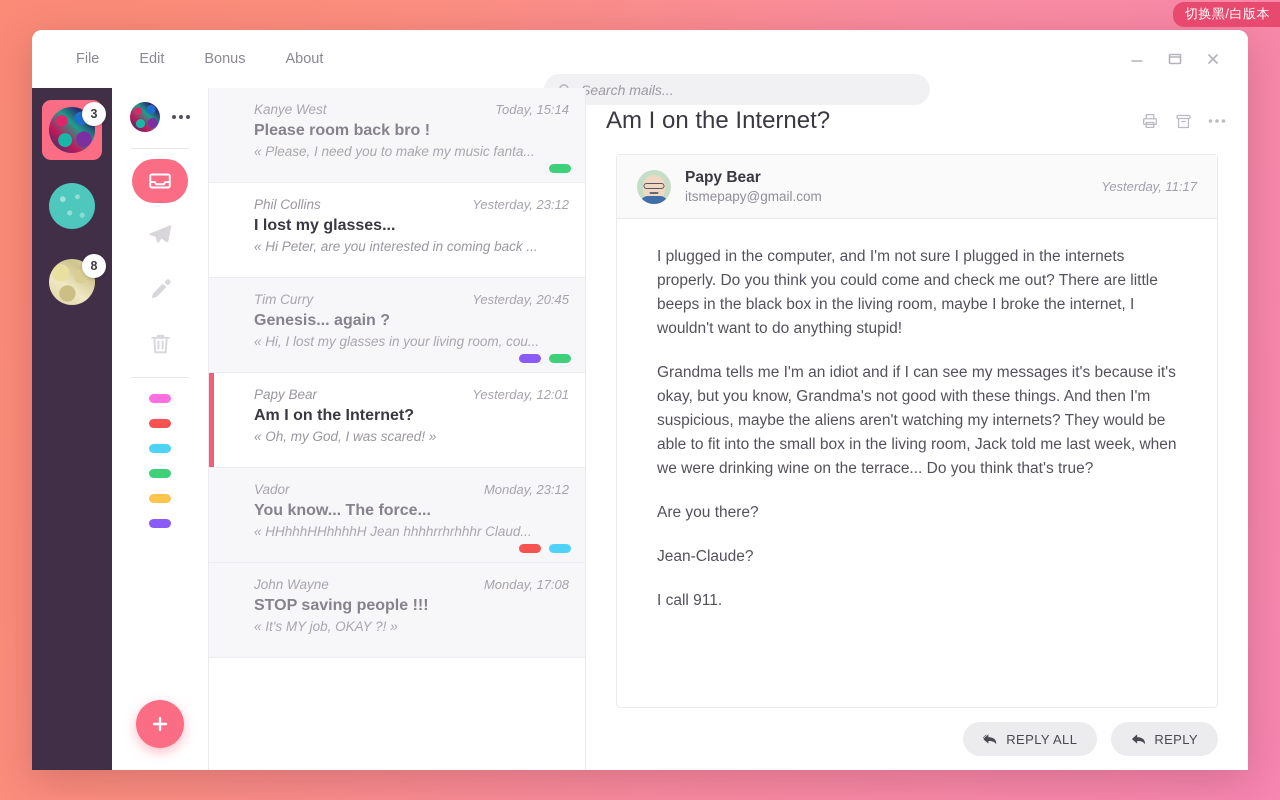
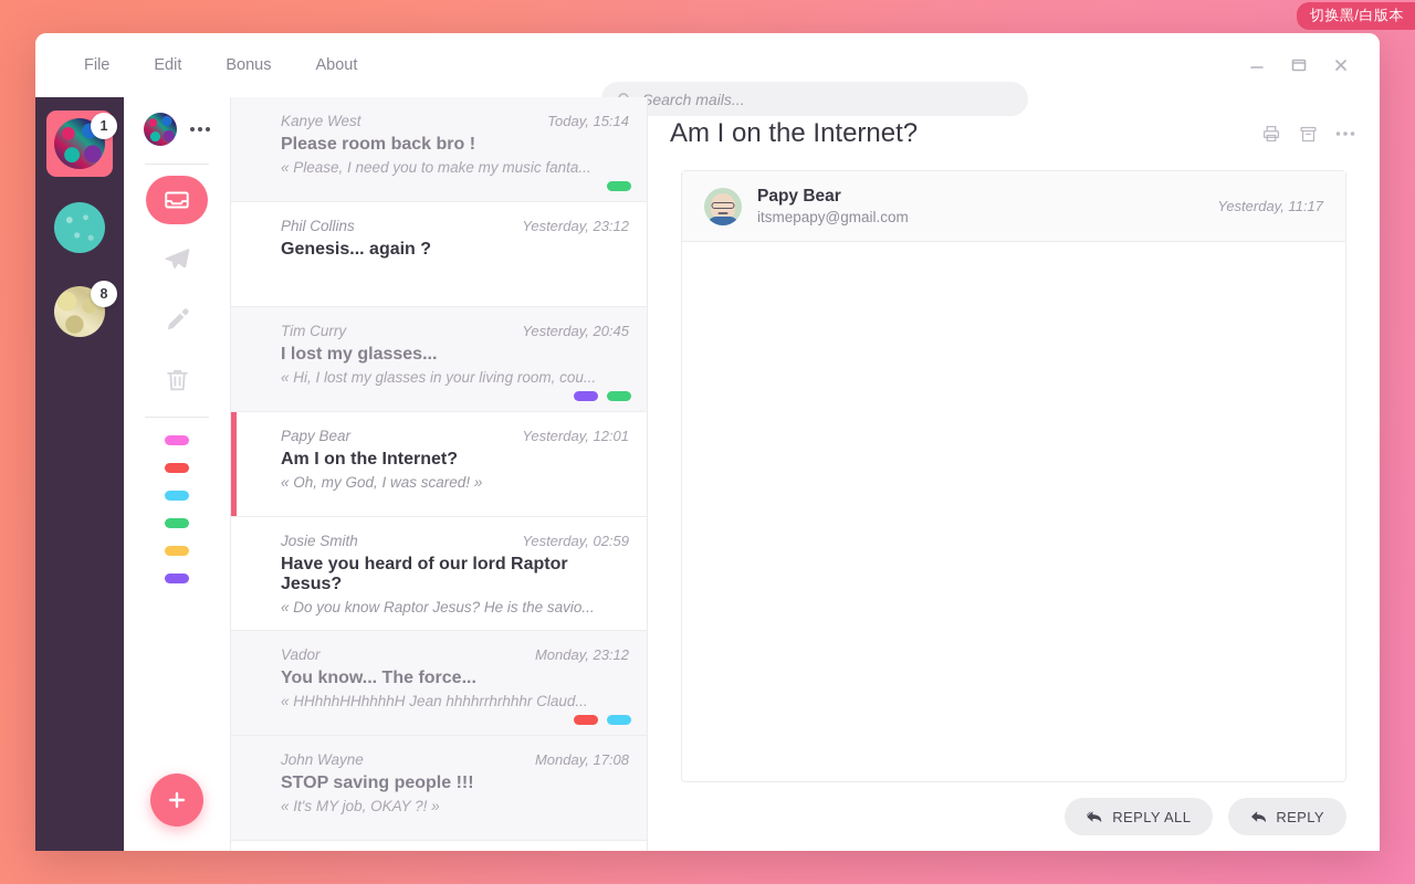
  切换黑/白版本
  File
  Edit
  Bonus
  About
  earch mails...
- 3
+ 1
  8
  Kanye West
  Today, 15:14
  Please room back bro !
  « Please, I need you to make my music fanta...
  Phil Collins
  Yesterday, 23:12
- I lost my glasses...
+ Genesis... again ?
- « Hi Peter, are you interested in coming back ...
  Tim Curry
  Yesterday, 20:45
- Genesis... again ?
+ I lost my glasses...
  « Hi, I lost my glasses in your living room, cou...
  Papy Bear
  Yesterday, 12:01
  Am I on the Internet?
  « Oh, my God, I was scared! »
+ Josie Smith
+ Yesterday, 02:59
+ Have you heard of our lord Raptor Jesus?
+ « Do you know Raptor Jesus? He is the savio...
  Vador
  Monday, 23:12
  You know... The force...
  « HHhhhHHhhhhH Jean hhhhrrhrhhhr Claud...
  John Wayne
  Monday, 17:08
  STOP saving people !!!
  « It's MY job, OKAY ?! »
  Am I on the Internet?
  Papy Bear
  itsmepapy@gmail.com
  Yesterday, 11:17
- I plugged in the computer, and I'm not sure I plugged in the internets properly. Do you think you could come and check me out? There are little beeps in the black box in the living room, maybe I broke the internet, I wouldn't want to do anything stupid!
- Grandma tells me I'm an idiot and if I can see my messages it's because it's okay, but you know, Grandma's not good with these things. And then I'm suspicious, maybe the aliens aren't watching my internets? They would be able to fit into the small box in the living room, Jack told me last week, when we were drinking wine on the terrace... Do you think that's true?
- Are you there?
- Jean-Claude?
- I call 911.
  REPLY ALL
  REPLY
